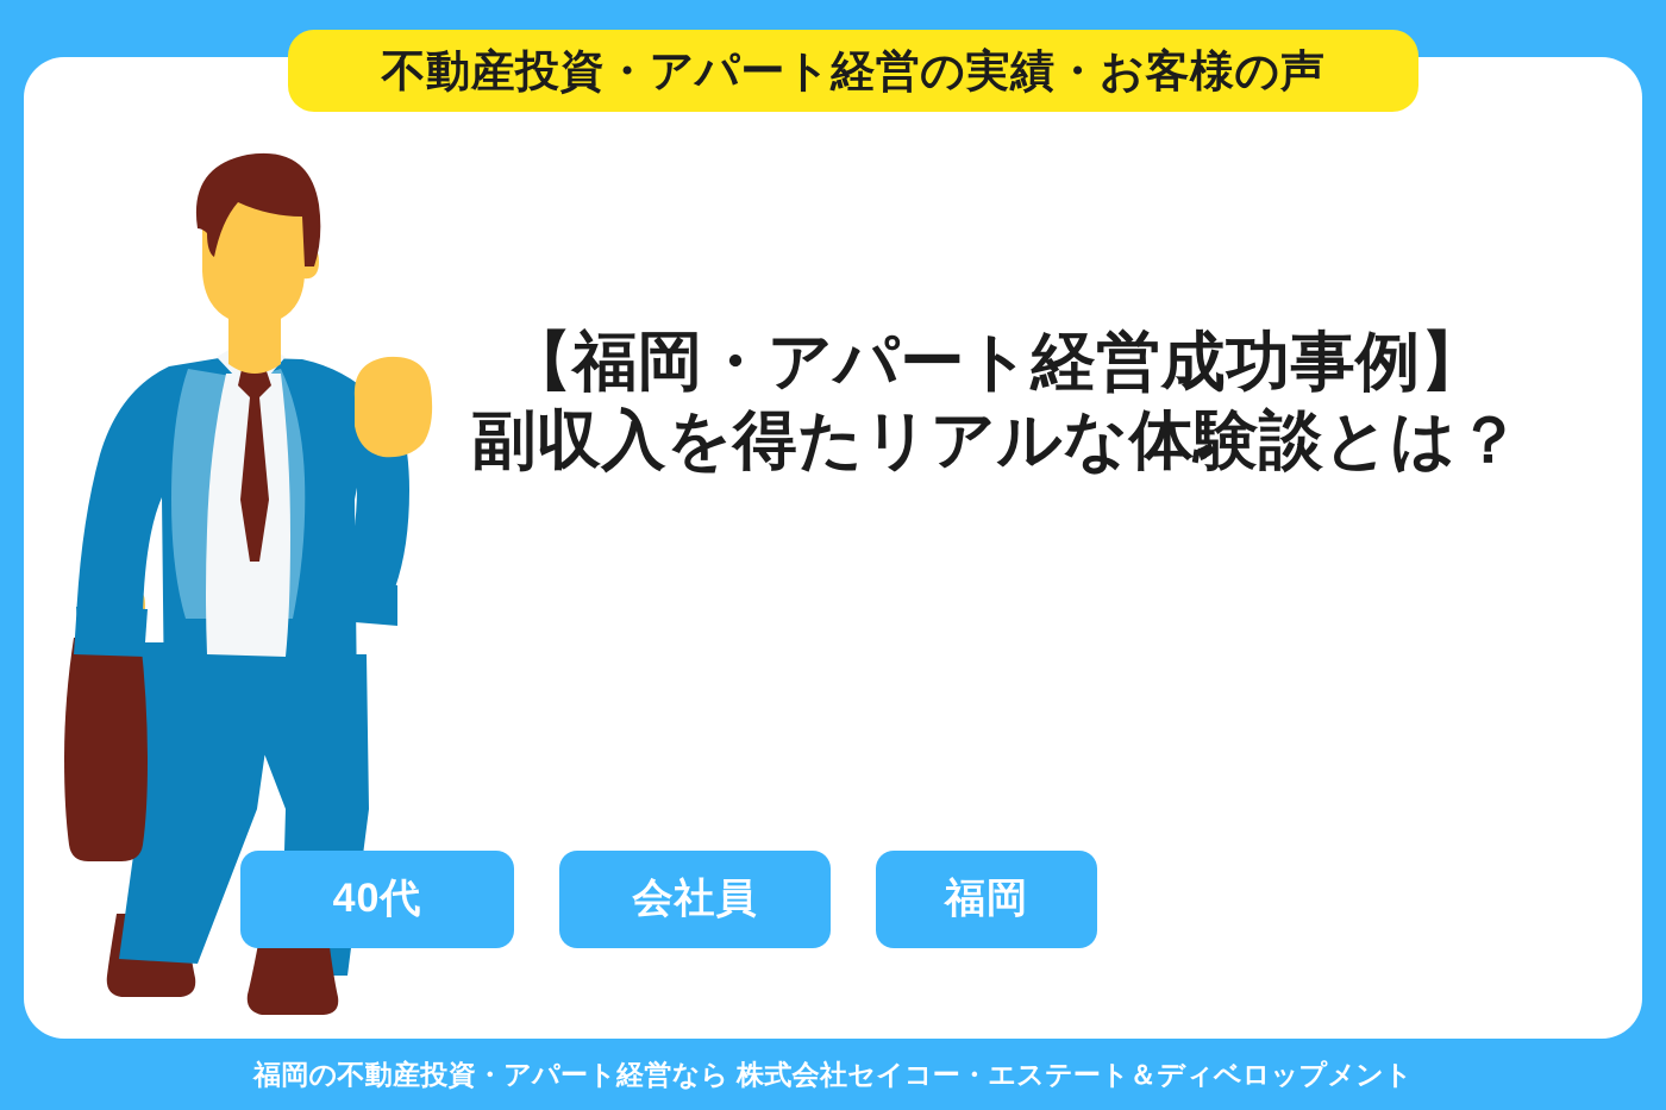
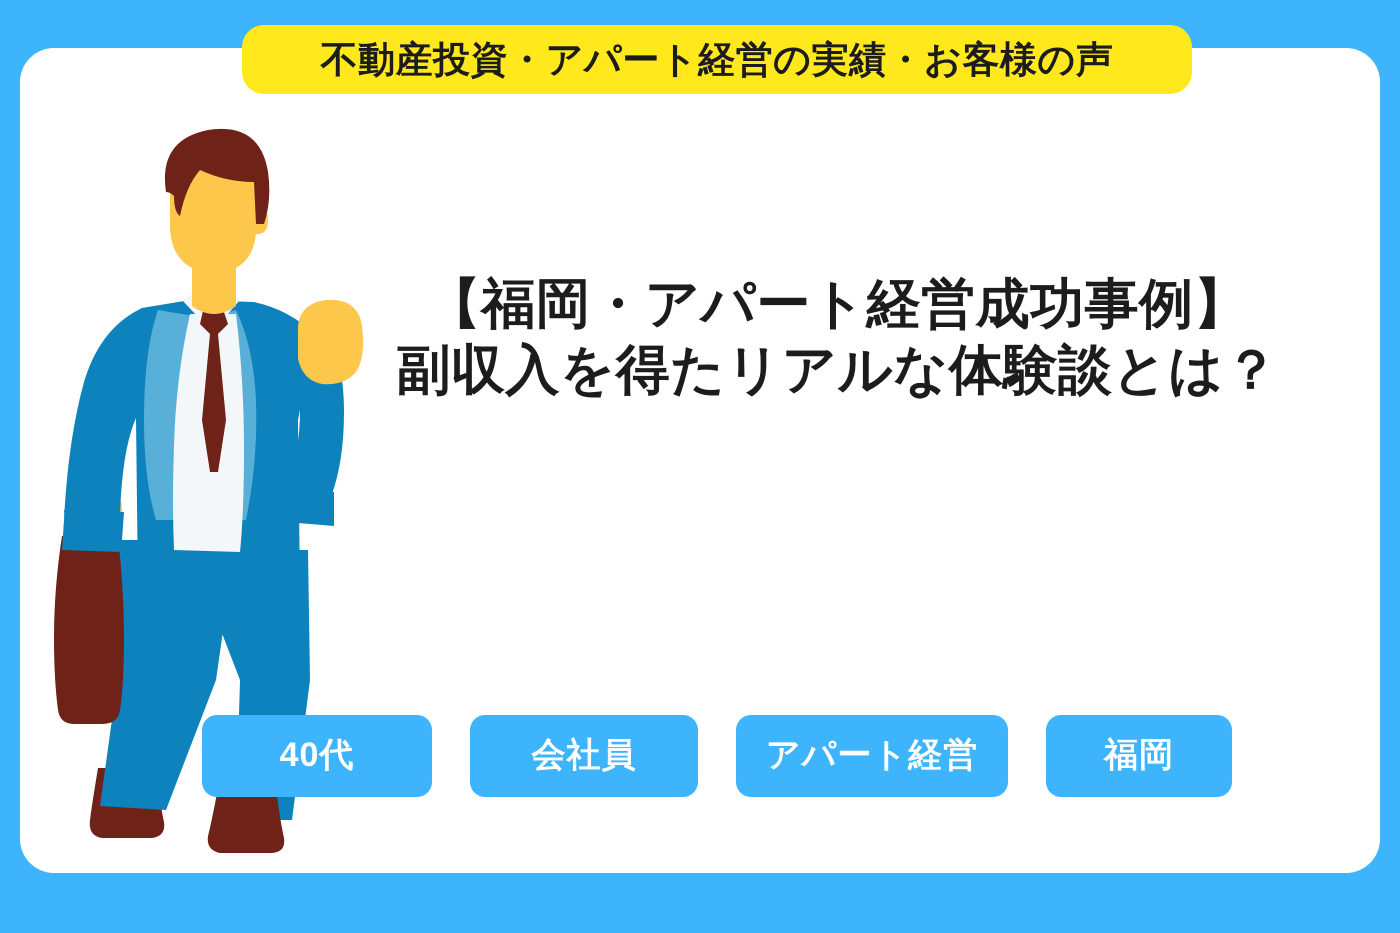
  【福岡・アパート経営成功事例】
  副収入を得たリアルな体験談とは？
  40代
  会社員
+ アパート経営
  福岡
  不動産投資・アパート経営の実績・お客様の声
- 福岡の不動産投資・アパート経営なら 株式会社セイコー・エステート＆ディベロップメント
